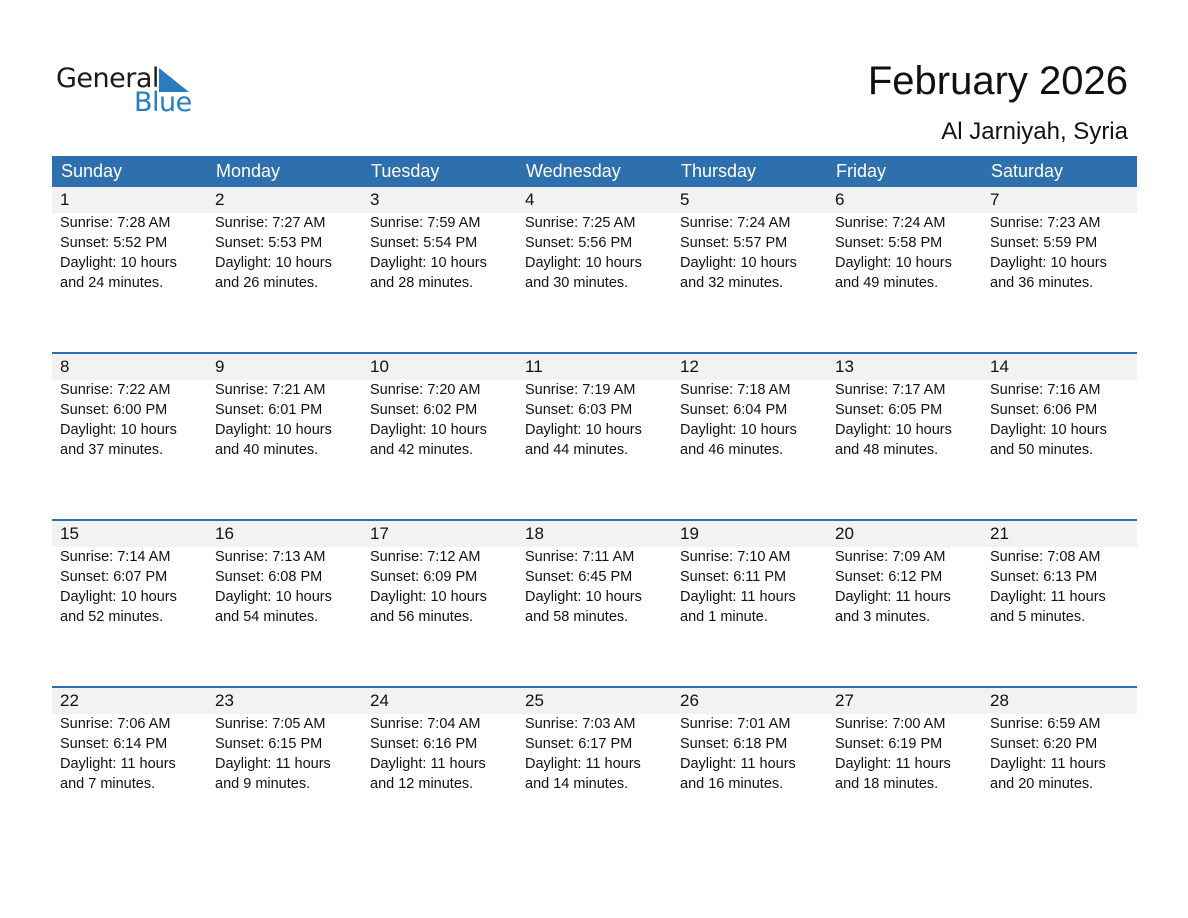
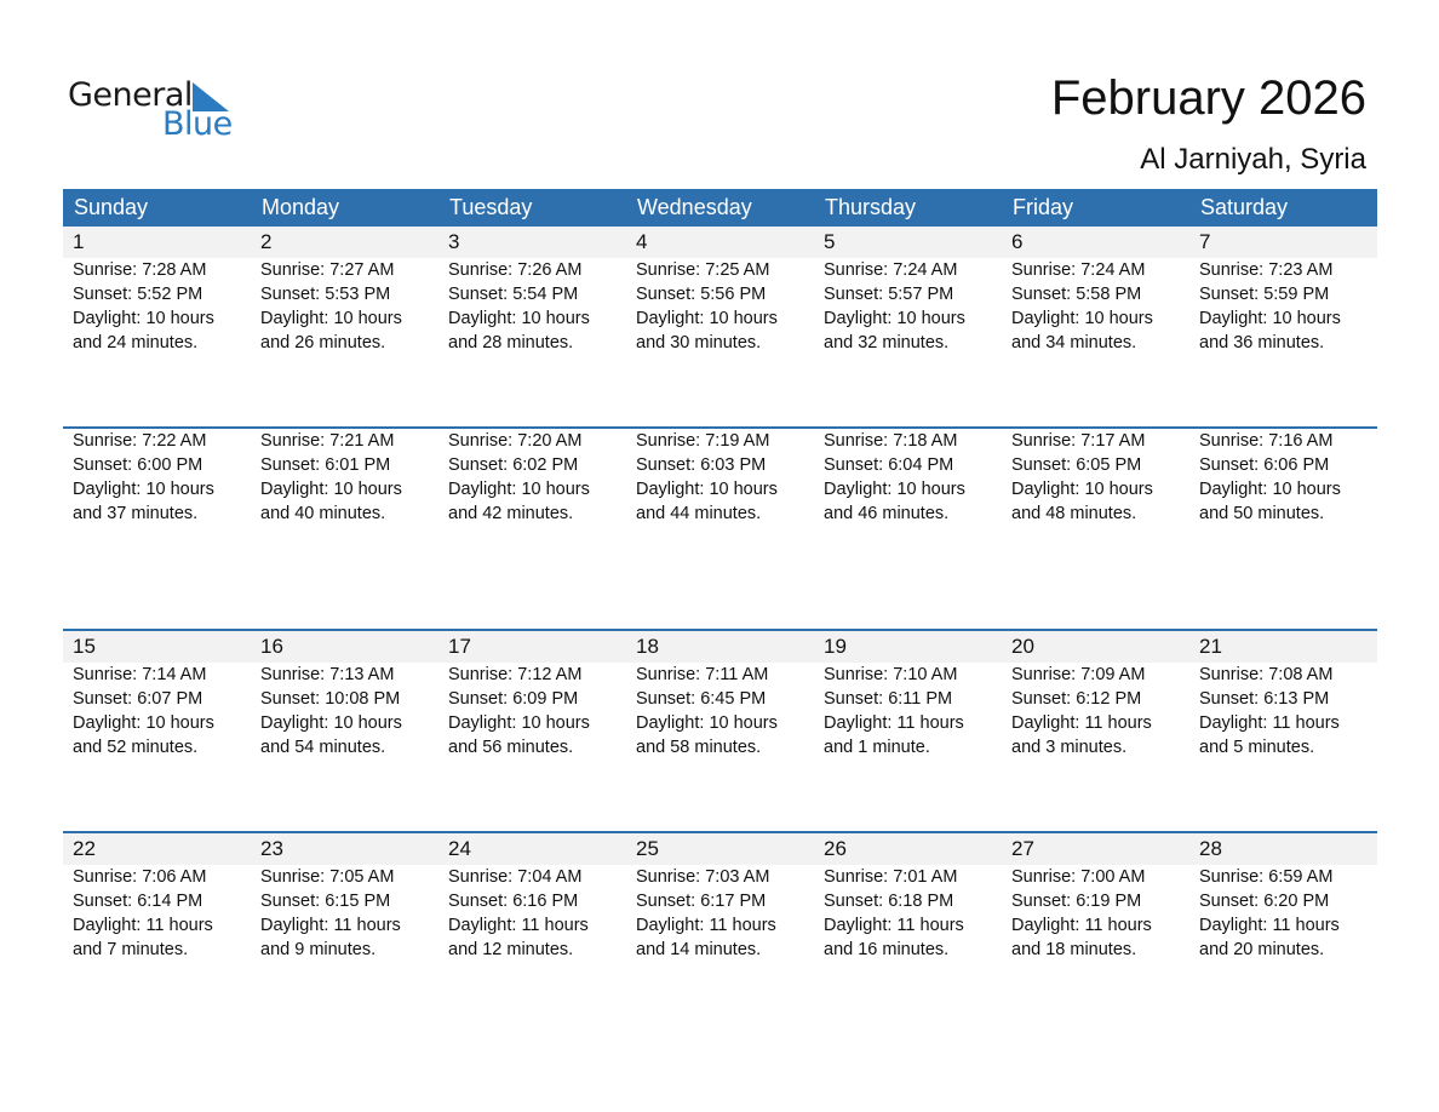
  General
  Blue
  February 2026
  Al Jarniyah, Syria
  Sunday
  Monday
  Tuesday
  Wednesday
  Thursday
  Friday
  Saturday
  1
  2
  3
  4
  5
  6
  7
  Sunrise: 7:28 AM
  Sunset: 5:52 PM
  Daylight: 10 hours
  and 24 minutes.
  Sunrise: 7:27 AM
  Sunset: 5:53 PM
  Daylight: 10 hours
  and 26 minutes.
- Sunrise: 7:59 AM
+ Sunrise: 7:26 AM
  Sunset: 5:54 PM
  Daylight: 10 hours
  and 28 minutes.
  Sunrise: 7:25 AM
  Sunset: 5:56 PM
  Daylight: 10 hours
  and 30 minutes.
  Sunrise: 7:24 AM
  Sunset: 5:57 PM
  Daylight: 10 hours
  and 32 minutes.
  Sunrise: 7:24 AM
  Sunset: 5:58 PM
  Daylight: 10 hours
- and 49 minutes.
+ and 34 minutes.
  Sunrise: 7:23 AM
  Sunset: 5:59 PM
  Daylight: 10 hours
  and 36 minutes.
- 8
- 9
- 10
- 11
- 12
- 13
- 14
  Sunrise: 7:22 AM
  Sunset: 6:00 PM
  Daylight: 10 hours
  and 37 minutes.
  Sunrise: 7:21 AM
  Sunset: 6:01 PM
  Daylight: 10 hours
  and 40 minutes.
  Sunrise: 7:20 AM
  Sunset: 6:02 PM
  Daylight: 10 hours
  and 42 minutes.
  Sunrise: 7:19 AM
  Sunset: 6:03 PM
  Daylight: 10 hours
  and 44 minutes.
  Sunrise: 7:18 AM
  Sunset: 6:04 PM
  Daylight: 10 hours
  and 46 minutes.
  Sunrise: 7:17 AM
  Sunset: 6:05 PM
  Daylight: 10 hours
  and 48 minutes.
  Sunrise: 7:16 AM
  Sunset: 6:06 PM
  Daylight: 10 hours
  and 50 minutes.
  15
  16
  17
  18
  19
  20
  21
  Sunrise: 7:14 AM
  Sunset: 6:07 PM
  Daylight: 10 hours
  and 52 minutes.
  Sunrise: 7:13 AM
- Sunset: 6:08 PM
+ Sunset: 10:08 PM
  Daylight: 10 hours
  and 54 minutes.
  Sunrise: 7:12 AM
  Sunset: 6:09 PM
  Daylight: 10 hours
  and 56 minutes.
  Sunrise: 7:11 AM
  Sunset: 6:45 PM
  Daylight: 10 hours
  and 58 minutes.
  Sunrise: 7:10 AM
  Sunset: 6:11 PM
  Daylight: 11 hours
  and 1 minute.
  Sunrise: 7:09 AM
  Sunset: 6:12 PM
  Daylight: 11 hours
  and 3 minutes.
  Sunrise: 7:08 AM
  Sunset: 6:13 PM
  Daylight: 11 hours
  and 5 minutes.
  22
  23
  24
  25
  26
  27
  28
  Sunrise: 7:06 AM
  Sunset: 6:14 PM
  Daylight: 11 hours
  and 7 minutes.
  Sunrise: 7:05 AM
  Sunset: 6:15 PM
  Daylight: 11 hours
  and 9 minutes.
  Sunrise: 7:04 AM
  Sunset: 6:16 PM
  Daylight: 11 hours
  and 12 minutes.
  Sunrise: 7:03 AM
  Sunset: 6:17 PM
  Daylight: 11 hours
  and 14 minutes.
  Sunrise: 7:01 AM
  Sunset: 6:18 PM
  Daylight: 11 hours
  and 16 minutes.
  Sunrise: 7:00 AM
  Sunset: 6:19 PM
  Daylight: 11 hours
  and 18 minutes.
  Sunrise: 6:59 AM
  Sunset: 6:20 PM
  Daylight: 11 hours
  and 20 minutes.
